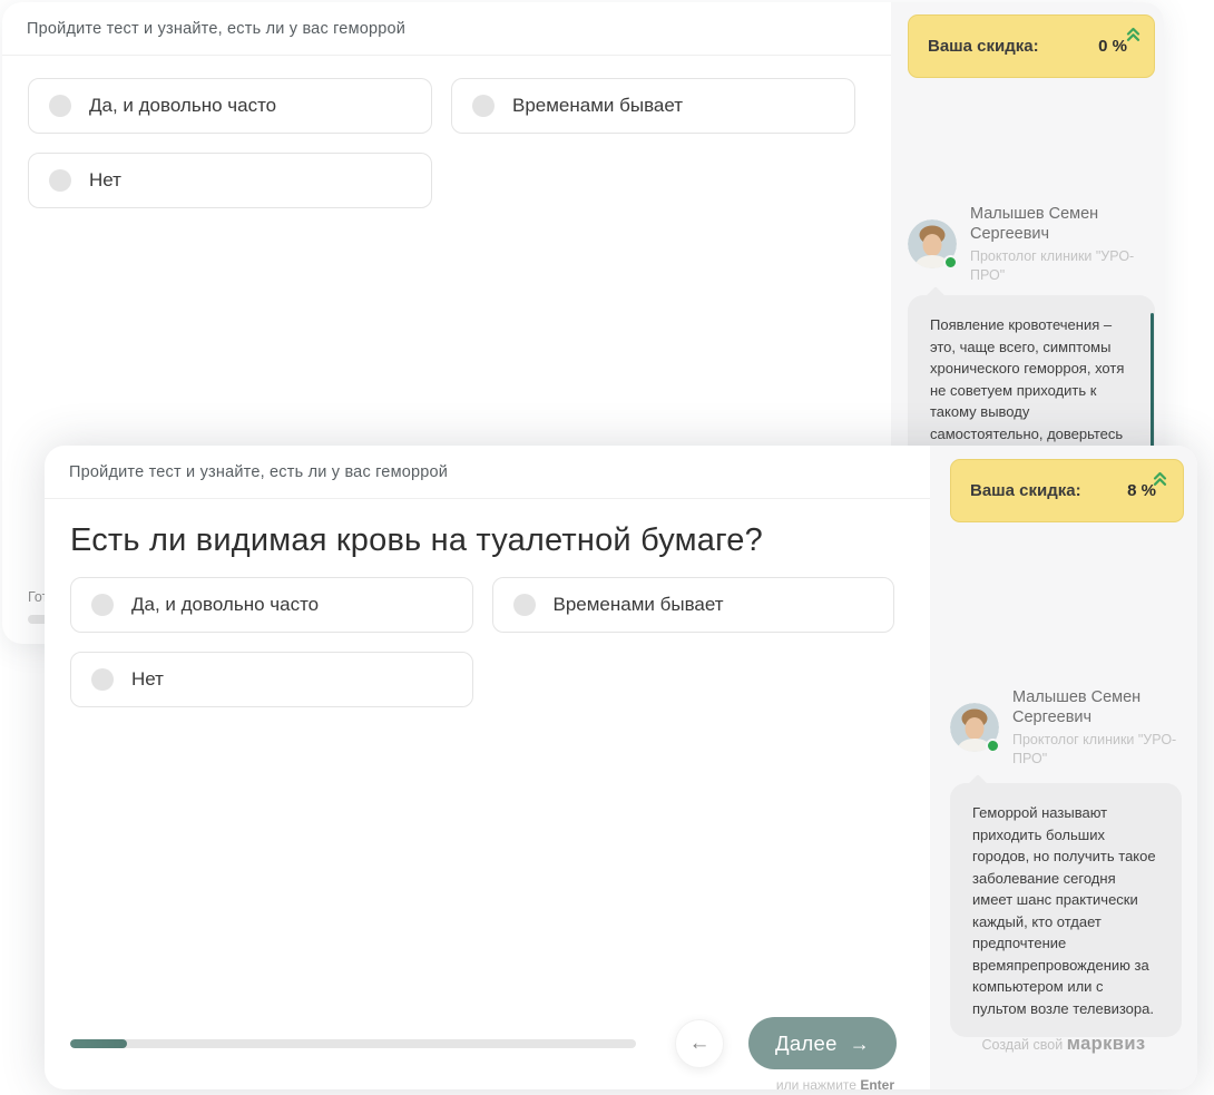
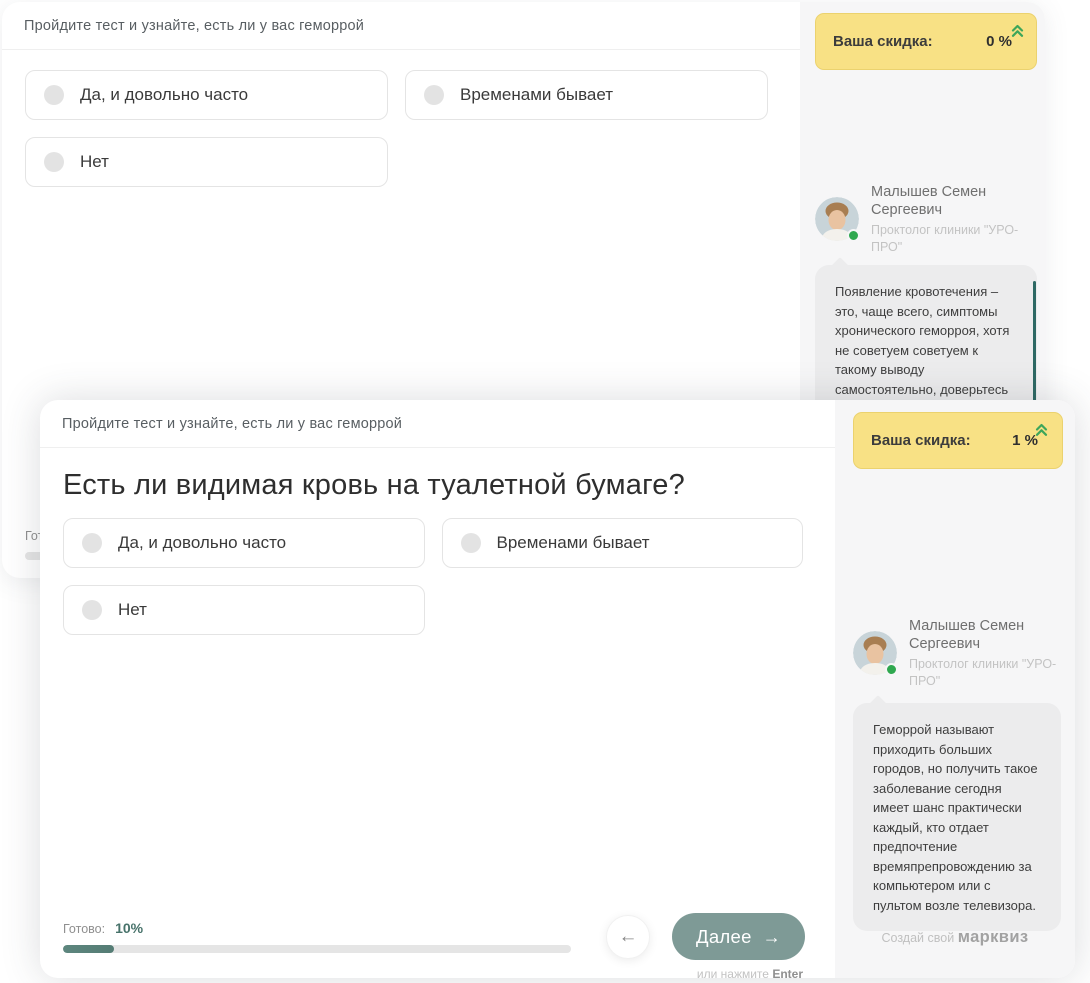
  Пройдите тест и узнайте, есть ли у вас геморрой
  Да, и довольно часто
  Временами бывает
  Нет
  Ваша скидка:
  0 %
  Малышев Семен Сергеевич
  Проктолог клиники "УРО-ПРО"
- Появление кровотечения – это, чаще всего, симптомы хронического геморроя, хотя не советуем приходить к такому выводу самостоятельно, доверьтесь
+ Появление кровотечения – это, чаще всего, симптомы хронического геморроя, хотя не советуем советуем к такому выводу самостоятельно, доверьтесь
  Пройдите тест и узнайте, есть ли у вас геморрой
  Есть ли видимая кровь на туалетной бумаге?
  Да, и довольно часто
  Временами бывает
  Нет
+ Готово:
+ 10%
  ←
  Далее
  →
  или нажмите Enter
  Ваша скидка:
- 8 %
+ 1 %
  Малышев Семен Сергеевич
  Проктолог клиники "УРО-ПРО"
  Геморрой называют приходить больших городов, но получить такое заболевание сегодня имеет шанс практически каждый, кто отдает предпочтение времяпрепровождению за компьютером или с пультом возле телевизора.
  Создай свой марквиз
